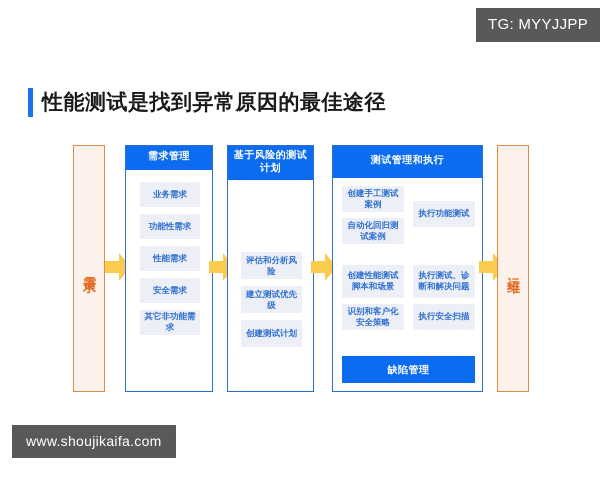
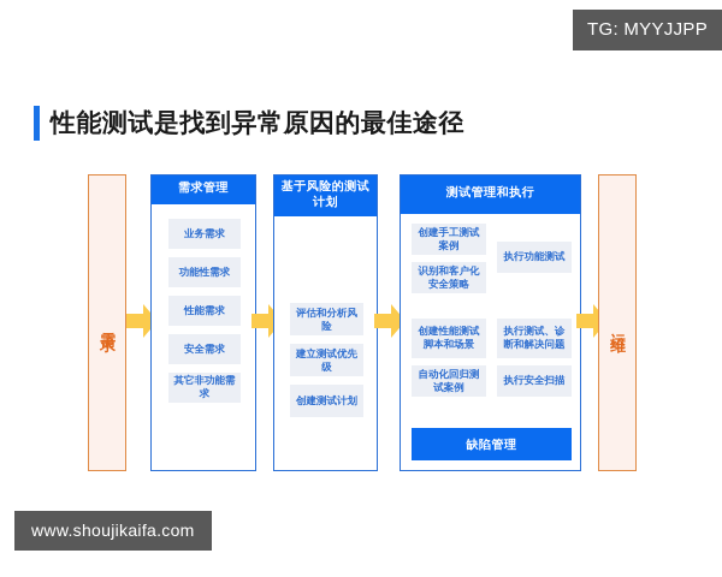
  TG: MYYJJPP
  性能测试是找到异常原因的最佳途径
  需求管理
  业务需求
  功能性需求
  性能需求
  安全需求
  其它非功能需求
  基于风险的测试计划
  评估和分析风险
  建立测试优先级
  创建测试计划
  测试管理和执行
  创建手工测试案例
- 自动化回归测试案例
+ 识别和客户化安全策略
  创建性能测试脚本和场景
- 识别和客户化安全策略
+ 自动化回归测试案例
  执行功能测试
  执行测试、诊断和解决问题
  执行安全扫描
  缺陷管理
  www.shoujikaifa.com
